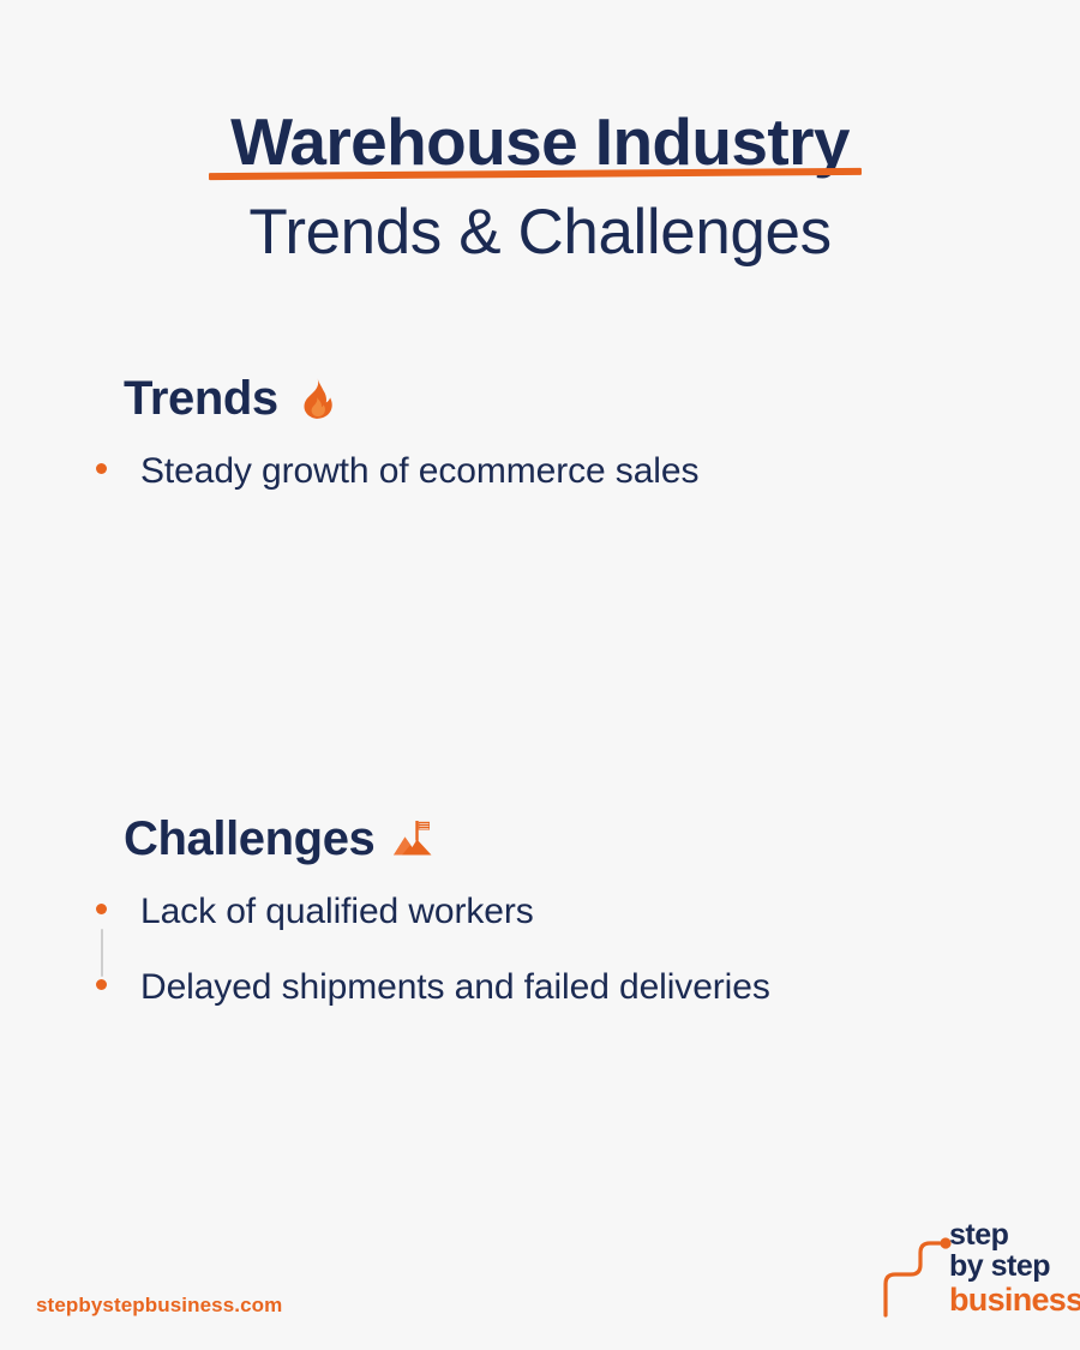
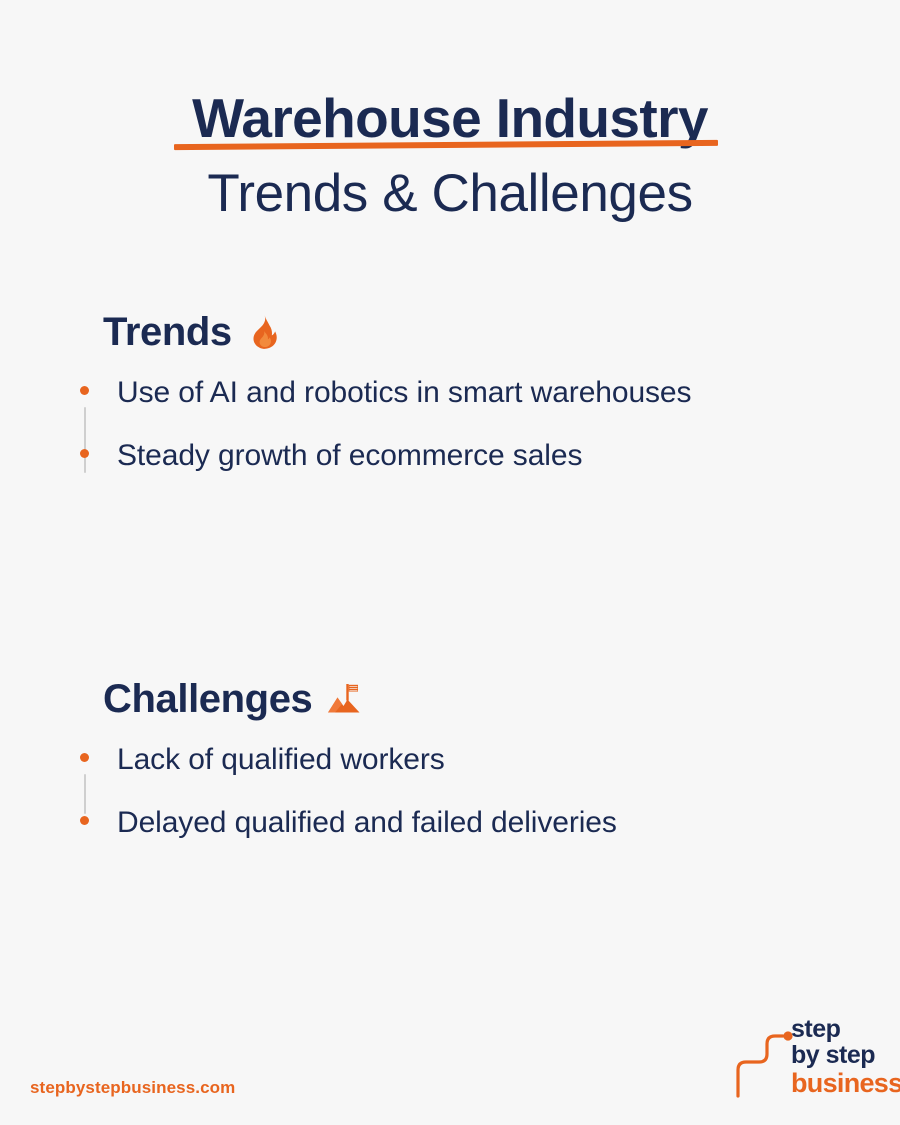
  Warehouse Industry
  Trends & Challenges
  Trends
+ Use of AI and robotics in smart warehouses
  Steady growth of ecommerce sales
  Challenges
  Lack of qualified workers
- Delayed shipments and failed deliveries
+ Delayed qualified and failed deliveries
  stepbystepbusiness.com
  step
  by step
  business
